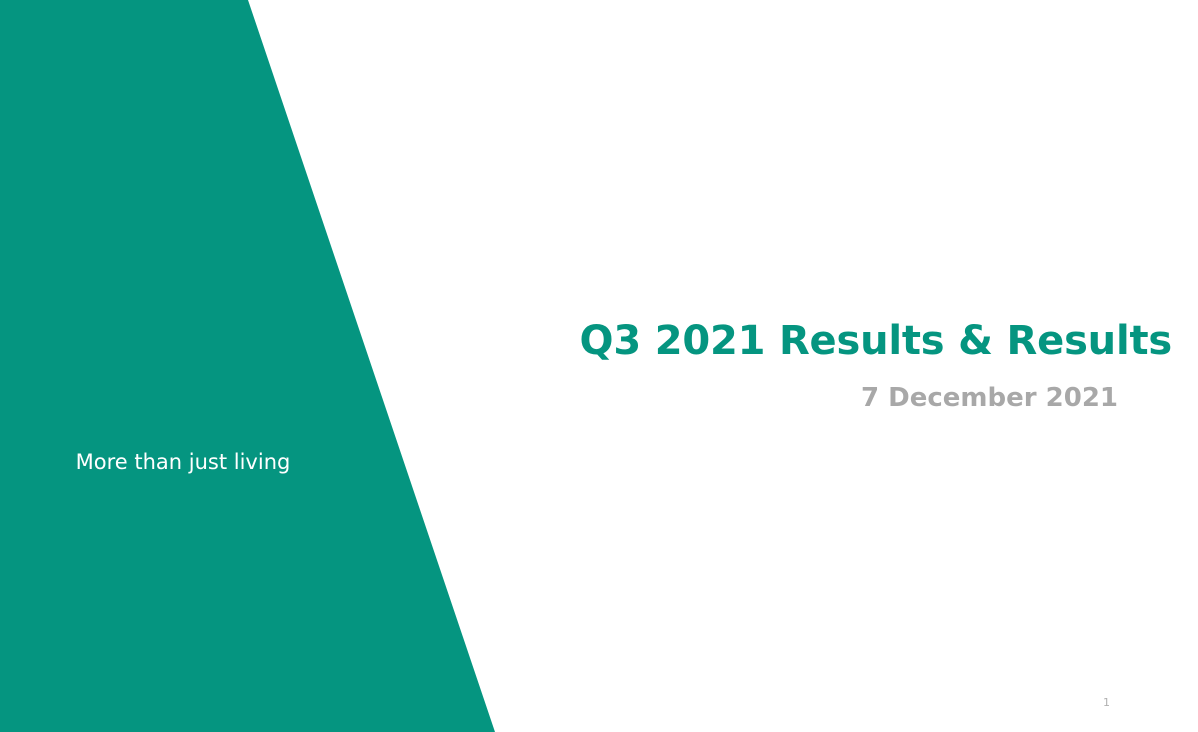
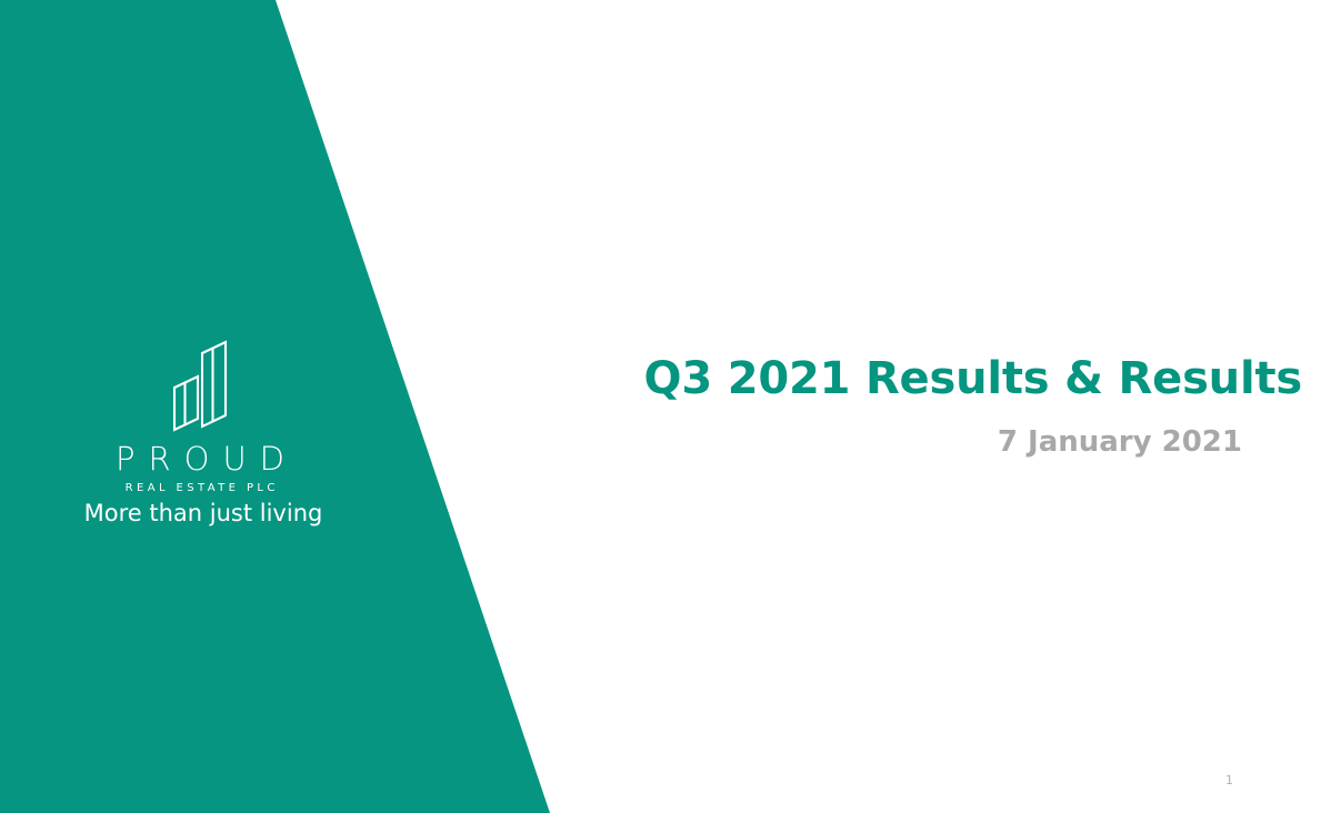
+ PROUD
+ REAL ESTATE PLC
  More than just living
  Q3 2021 Results & Results
- 7 December 2021
+ 7 January 2021
  1
